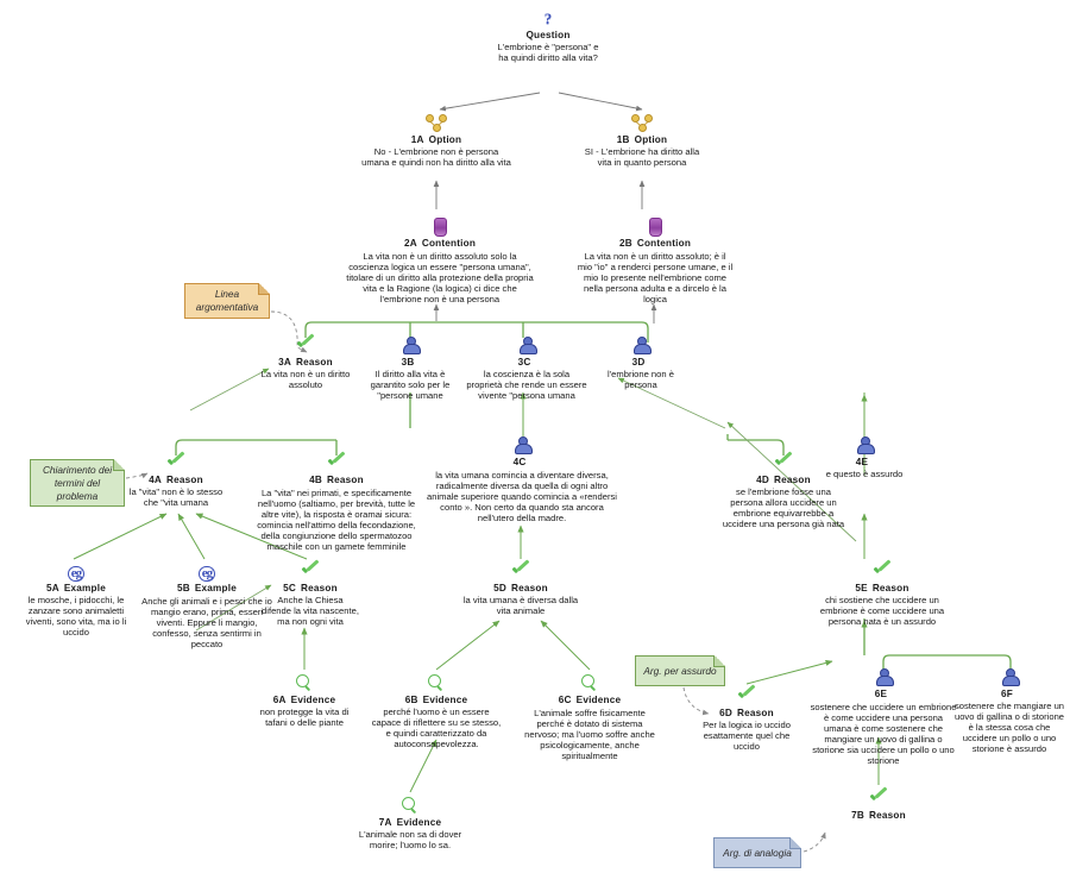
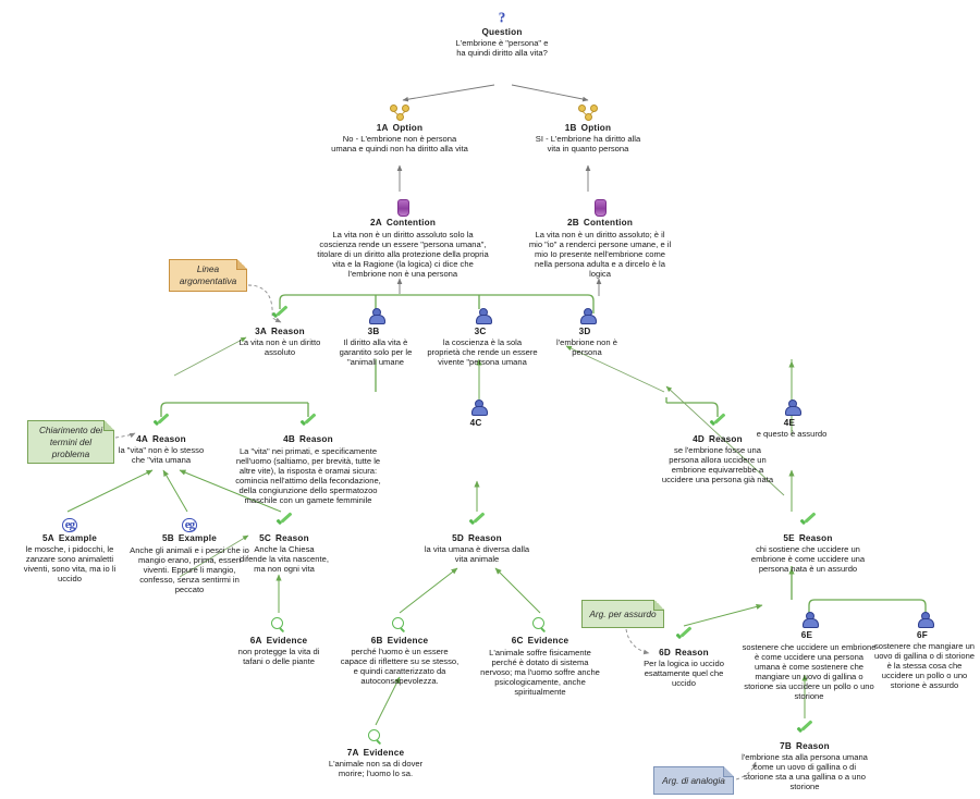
  ?
  Question
  L'embrione è "persona" e ha quindi diritto alla vita?
  1A Option
  No - L'embrione non è persona umana e quindi non ha diritto alla vita
  1B Option
  SI - L'embrione ha diritto alla vita in quanto persona
  2A Contention
- La vita non è un diritto assoluto solo la coscienza logica un essere "persona umana", titolare di un diritto alla protezione della propria vita e la Ragione (la logica) ci dice che l'embrione non è una persona
+ La vita non è un diritto assoluto solo la coscienza rende un essere "persona umana", titolare di un diritto alla protezione della propria vita e la Ragione (la logica) ci dice che l'embrione non è una persona
  2B Contention
  La vita non è un diritto assoluto; è il mio "io" a renderci persone umane, e il mio Io presente nell'embrione come nella persona adulta e a dircelo è la logica
  3A Reason
  La vita non è un diritto assoluto
  3B
- Il diritto alla vita è garantito solo per le "persone umane
+ Il diritto alla vita è garantito solo per le "animali umane
  3C
  la coscienza è la sola proprietà che rende un essere vivente "persona umana
  3D
  l'embrione non è persona
  4A Reason
  la "vita" non è lo stesso che "vita umana
  4B Reason
  La "vita" nei primati, e specificamente nell'uomo (saltiamo, per brevità, tutte le altre vite), la risposta è oramai sicura: comincia nell'attimo della fecondazione, della congiunzione dello spermatozoo maschile con un gamete femminile
  4C
- la vita umana comincia a diventare diversa, radicalmente diversa da quella di ogni altro animale superiore quando comincia a «rendersi conto ». Non certo da quando sta ancora nell'utero della madre.
  4D Reason
  se l'embrione fosse una persona allora uccidere un embrione equivarrebbe a uccidere una persona già nata
  4E
  e questo è assurdo
  eg
  5A Example
  le mosche, i pidocchi, le zanzare sono animaletti viventi, sono vita, ma io li uccido
  eg
  5B Example
  Anche gli animali e i pesci che io mangio erano, prima, esseri viventi. Eppure li mangio, confesso, senza sentirmi in peccato
  5C Reason
  Anche la Chiesa difende la vita nascente, ma non ogni vita
  5D Reason
  la vita umana è diversa dalla vita animale
  5E Reason
  chi sostiene che uccidere un embrione è come uccidere una persona nata è un assurdo
  6A Evidence
  non protegge la vita di tafani o delle piante
  6B Evidence
  perché l'uomo è un essere capace di riflettere su se stesso, e quindi caratterizzato da autoconsapevolezza.
  6C Evidence
  L'animale soffre fisicamente perché è dotato di sistema nervoso; ma l'uomo soffre anche psicologicamente, anche spiritualmente
  6D Reason
  Per la logica io uccido esattamente quel che uccido
  6E
  sostenere che uccidere un embrione è come uccidere una persona umana è come sostenere che mangiare un uovo di gallina o storione sia uccidere un pollo o uno storione
  6F
  sostenere che mangiare un uovo di gallina o di storione è la stessa cosa che uccidere un pollo o uno storione è assurdo
  7A Evidence
  L'animale non sa di dover morire; l'uomo lo sa.
  7B Reason
+ l'embrione sta alla persona umana come un uovo di gallina o di storione sta a una gallina o a uno storione
  Linea argomentativa
  Chiarimento dei termini del problema
  Arg. per assurdo
  Arg. di analogia
